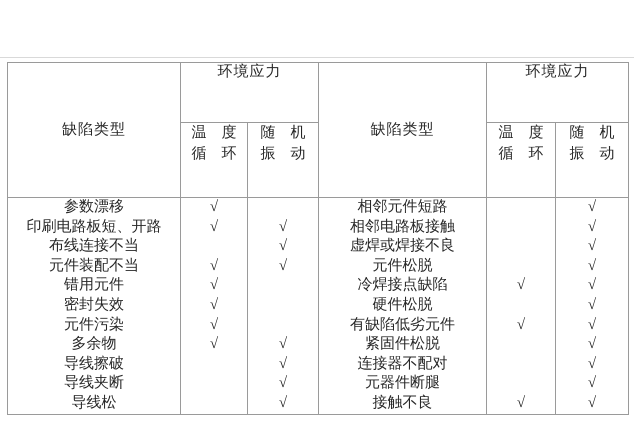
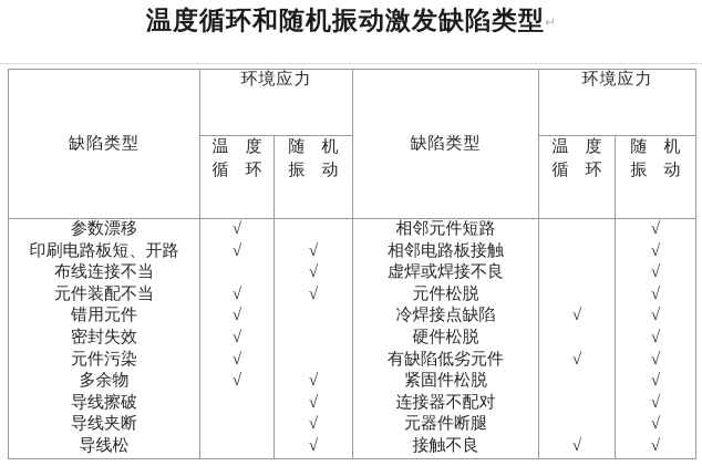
+ 温度循环和随机振动激发缺陷类型↵
  缺陷类型	环境应力	缺陷类型	环境应力
  温 度 循 环	随 机 振 动	温 度 循 环	随 机 振 动
  参数漂移印刷电路板短、开路布线连接不当元件装配不当错用元件密封失效元件污染多余物导线擦破导线夹断导线松	√√√√√√√	√√√√√√√	相邻元件短路相邻电路板接触虚焊或焊接不良元件松脱冷焊接点缺陷硬件松脱有缺陷低劣元件紧固件松脱连接器不配对元器件断腿接触不良	√√√	√√√√√√√√√√√
